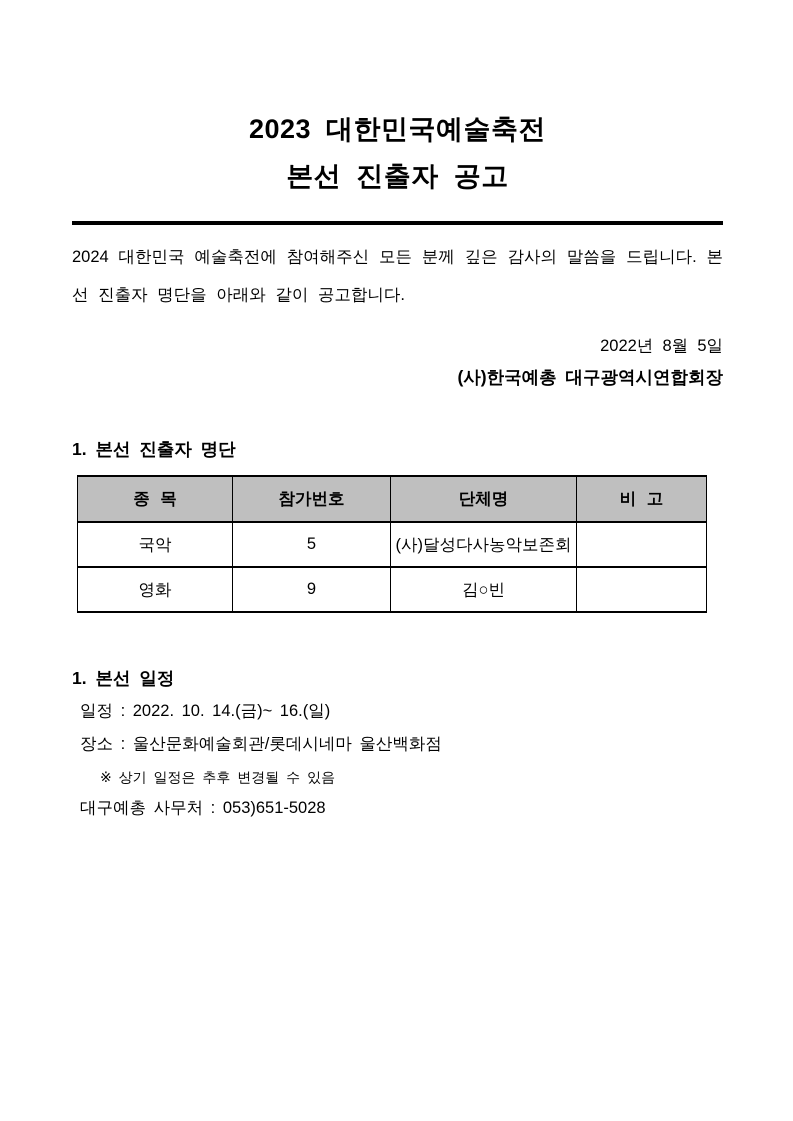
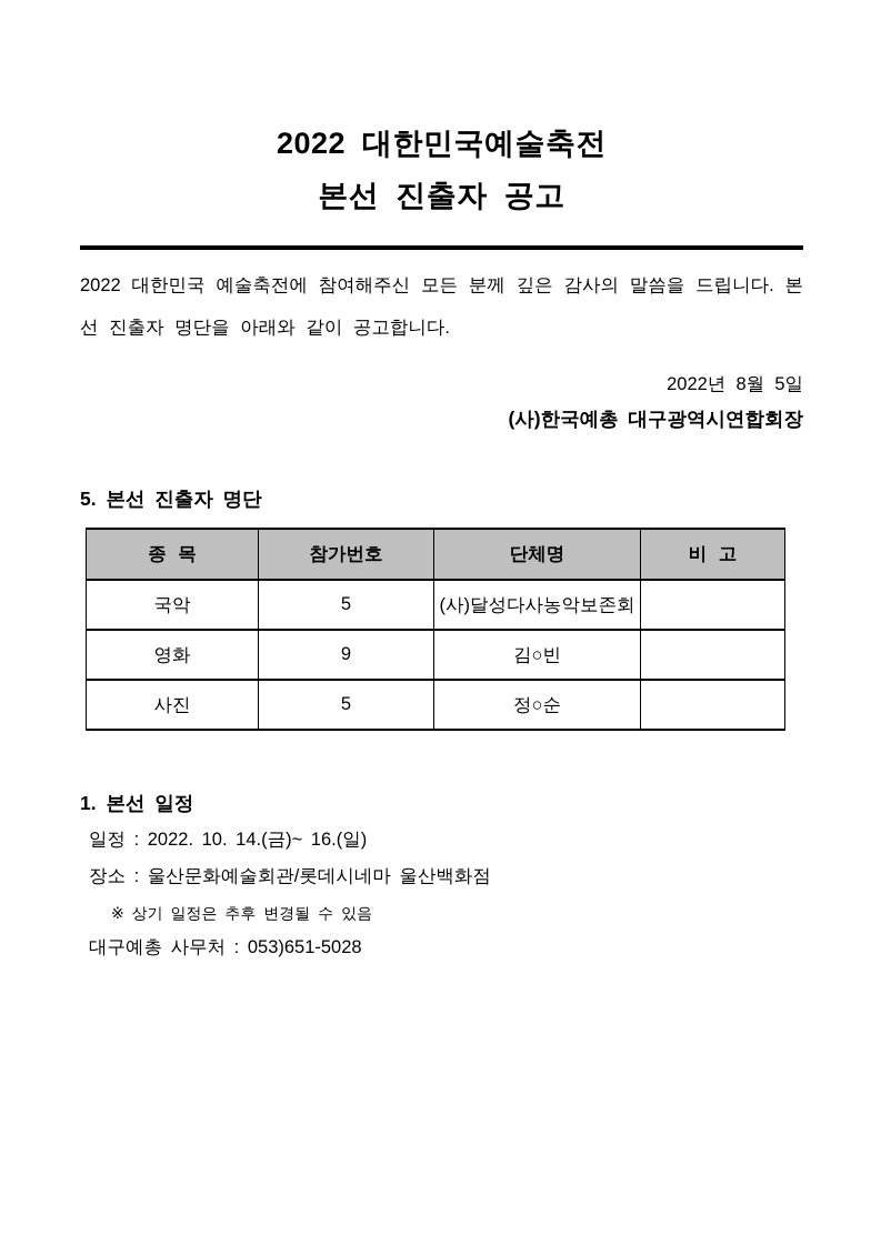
- 2023 대한민국예술축전
+ 2022 대한민국예술축전
  본선 진출자 공고
- 2024 대한민국 예술축전에 참여해주신 모든 분께 깊은 감사의 말씀을 드립니다. 본선 진출자 명단을 아래와 같이 공고합니다.
+ 2022 대한민국 예술축전에 참여해주신 모든 분께 깊은 감사의 말씀을 드립니다. 본선 진출자 명단을 아래와 같이 공고합니다.
  2022년 8월 5일
  (사)한국예총 대구광역시연합회장
- 1. 본선 진출자 명단
+ 5. 본선 진출자 명단
  종 목	참가번호	단체명	비 고
  국악	5	(사)달성다사농악보존회
  영화	9	김○빈
+ 사진	5	정○순
  1. 본선 일정
  일정 : 2022. 10. 14.(금)~ 16.(일)
  장소 : 울산문화예술회관/롯데시네마 울산백화점
  ※ 상기 일정은 추후 변경될 수 있음
  대구예총 사무처 : 053)651-5028
